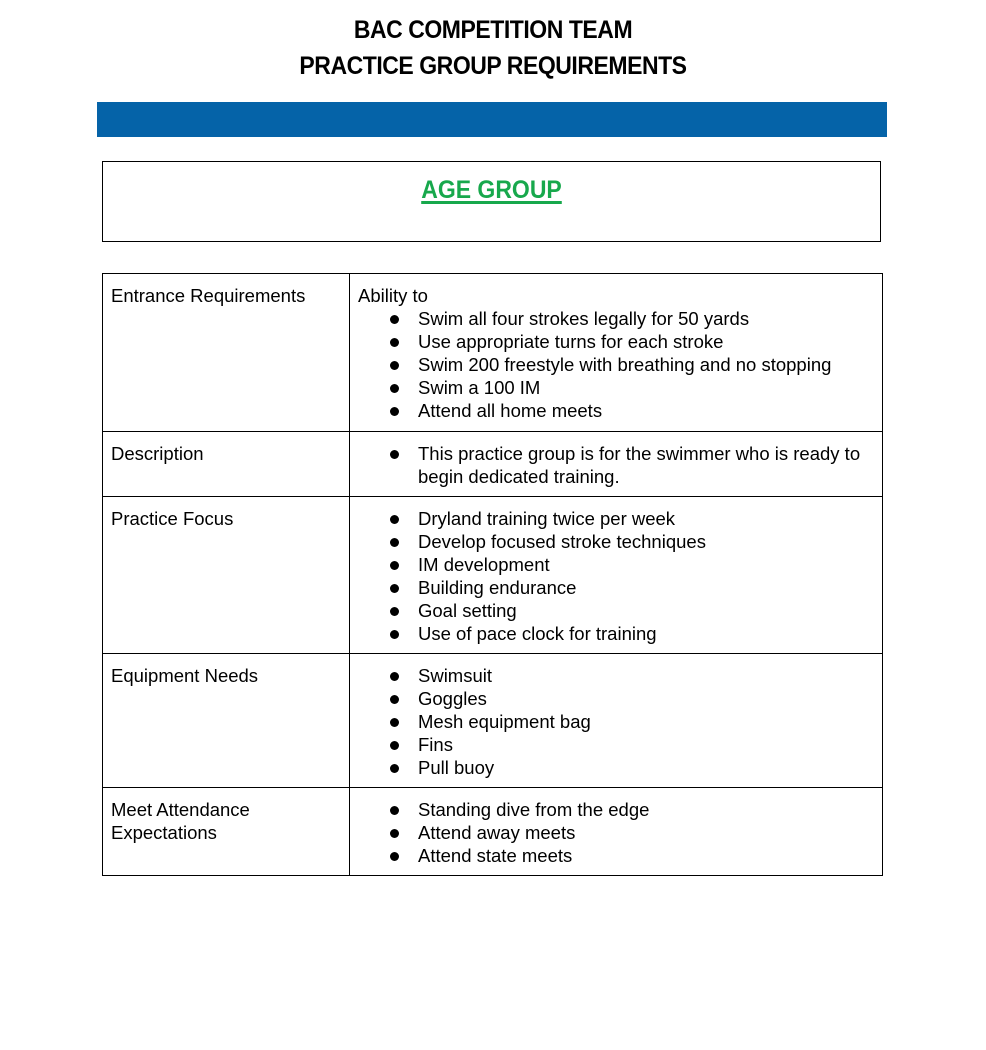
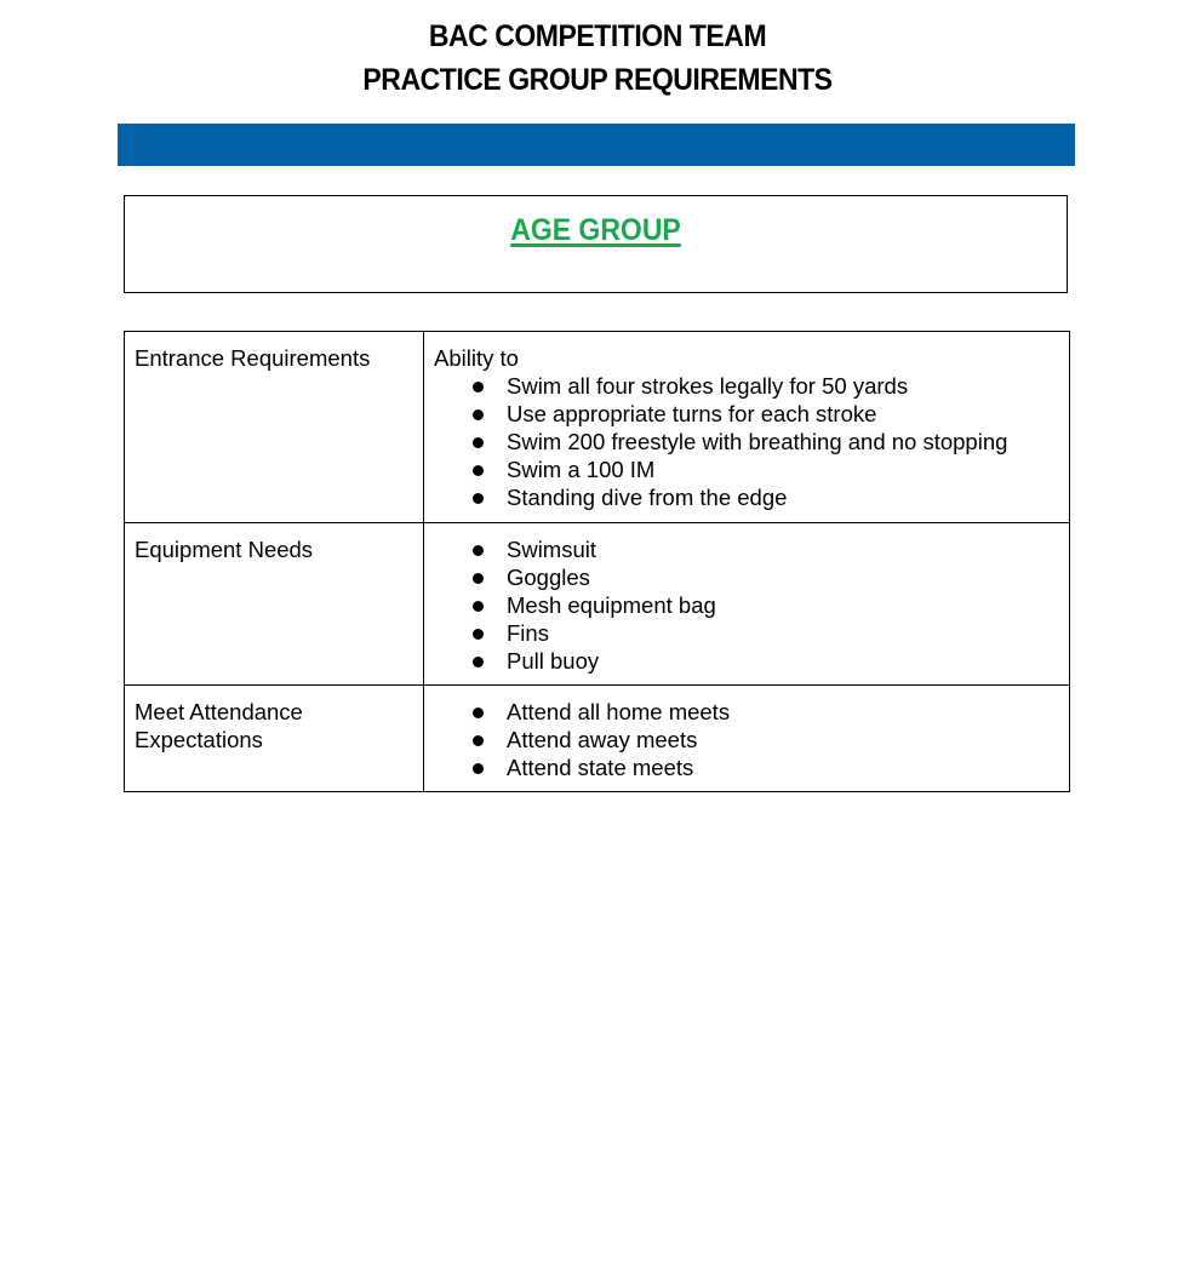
  BAC COMPETITION TEAM
  PRACTICE GROUP REQUIREMENTS
  AGE GROUP
- Entrance Requirements	Ability to Swim all four strokes legally for 50 yards Use appropriate turns for each stroke Swim 200 freestyle with breathing and no stopping Swim a 100 IM Attend all home meets
+ Entrance Requirements	Ability to Swim all four strokes legally for 50 yards Use appropriate turns for each stroke Swim 200 freestyle with breathing and no stopping Swim a 100 IM Standing dive from the edge
- Description	This practice group is for the swimmer who is ready to begin dedicated training.
- Practice Focus	Dryland training twice per week Develop focused stroke techniques IM development Building endurance Goal setting Use of pace clock for training
  Equipment Needs	Swimsuit Goggles Mesh equipment bag Fins Pull buoy
- Meet Attendance Expectations	Standing dive from the edge Attend away meets Attend state meets
+ Meet Attendance Expectations	Attend all home meets Attend away meets Attend state meets
